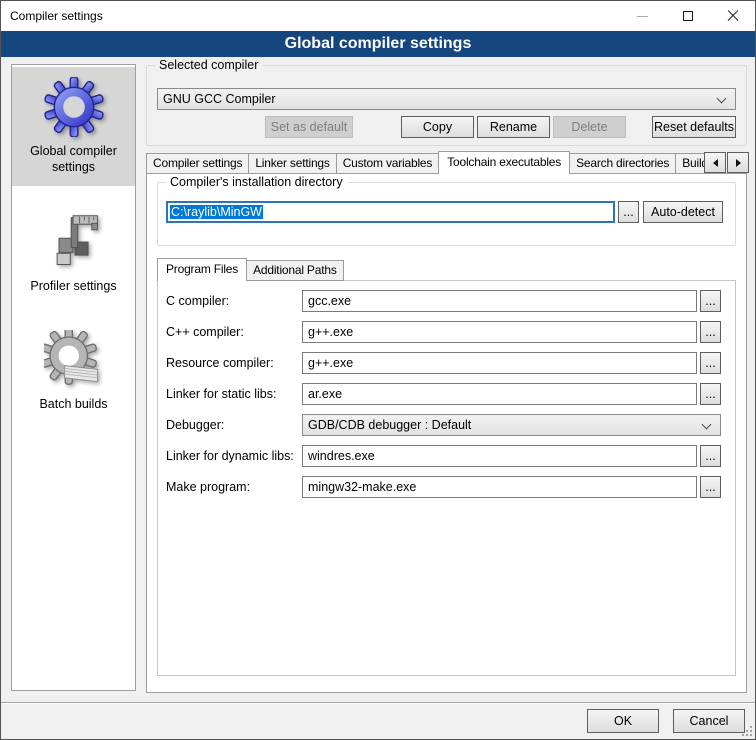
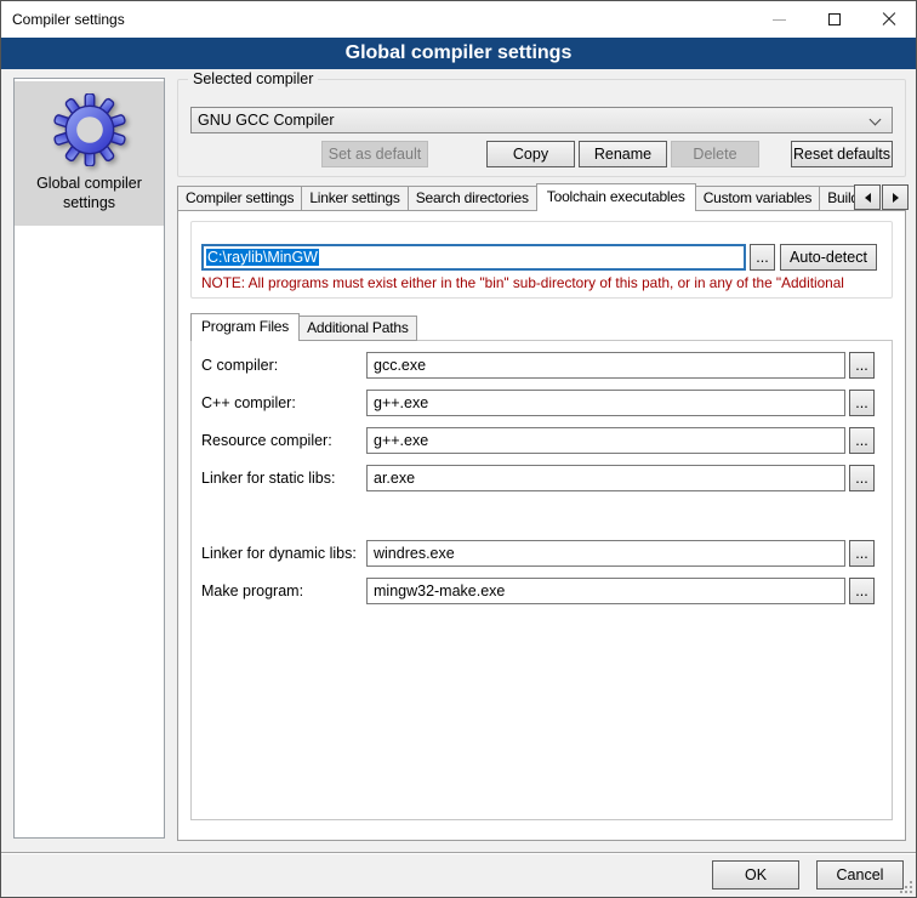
  Compiler settings
  Global compiler settings
  Global compiler settings
- Profiler settings
- Batch builds
  Selected compiler
  GNU GCC Compiler
  Set as default
  Copy
  Rename
  Delete
  Reset defaults
  Compiler settings
  Linker settings
- Custom variables
+ Search directories
  Toolchain executables
- Search directories
+ Custom variables
- Compiler's installation directory
  C:\raylib\MinGW
  ...
  Auto-detect
+ NOTE: All programs must exist either in the "bin" sub-directory of this path, or in any of the "Additional
  Program Files
  Additional Paths
  C compiler:
  gcc.exe
  ...
  C++ compiler:
  g++.exe
  ...
  Resource compiler:
  g++.exe
  ...
  Linker for static libs:
  ar.exe
  ...
- Debugger:
- GDB/CDB debugger : Default
  Linker for dynamic libs:
  windres.exe
  ...
  Make program:
  mingw32-make.exe
  ...
  OK
  Cancel
